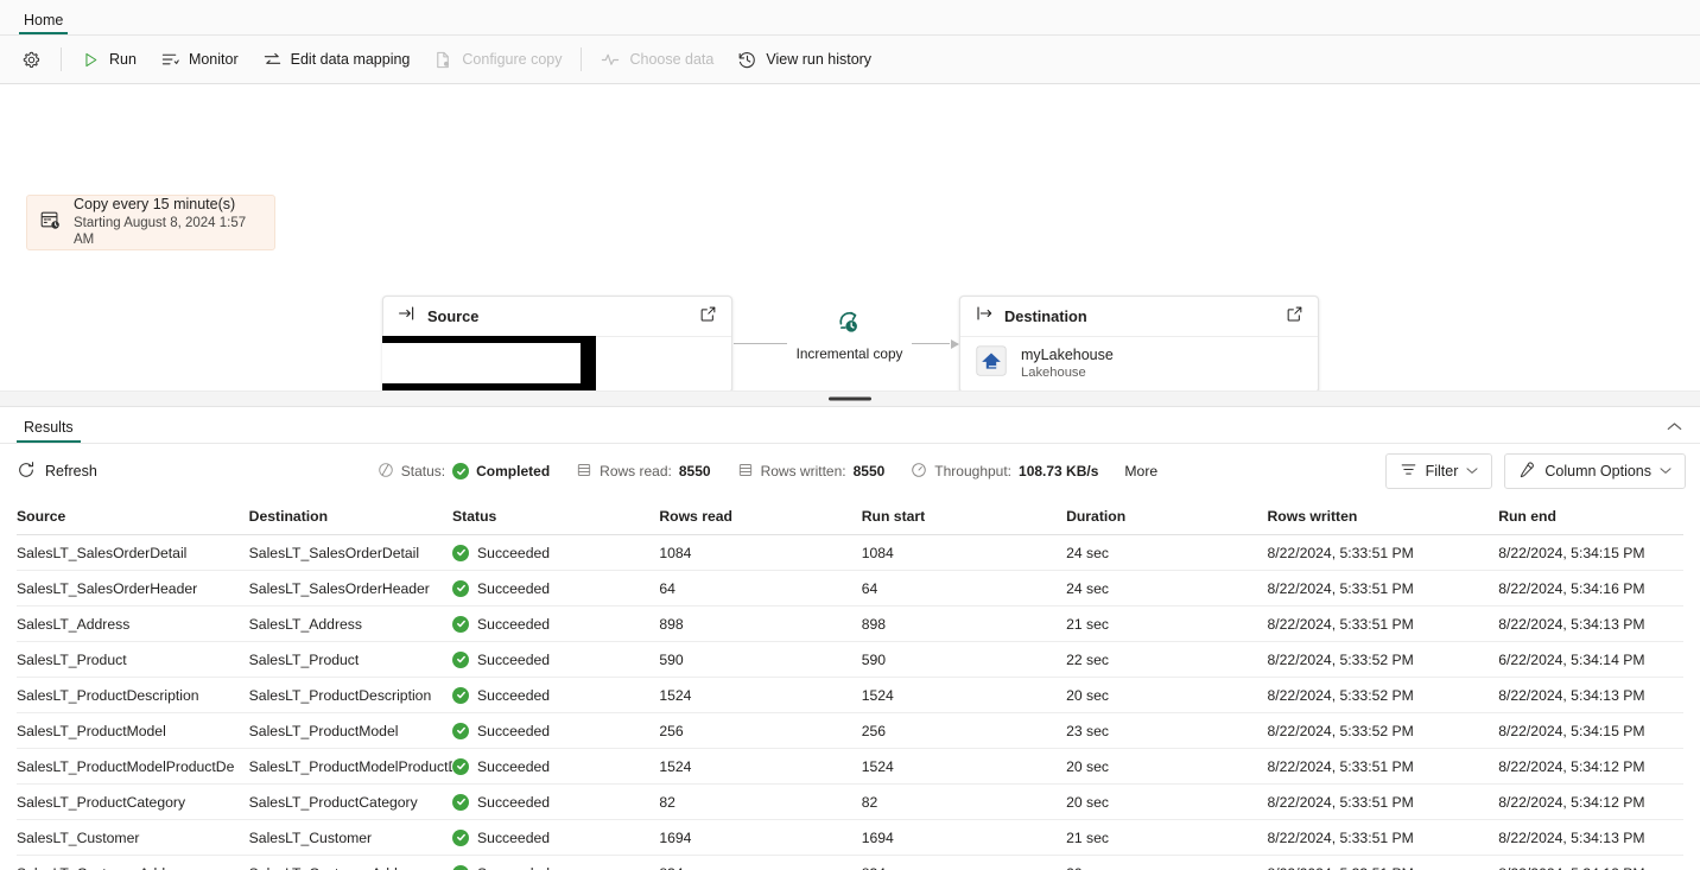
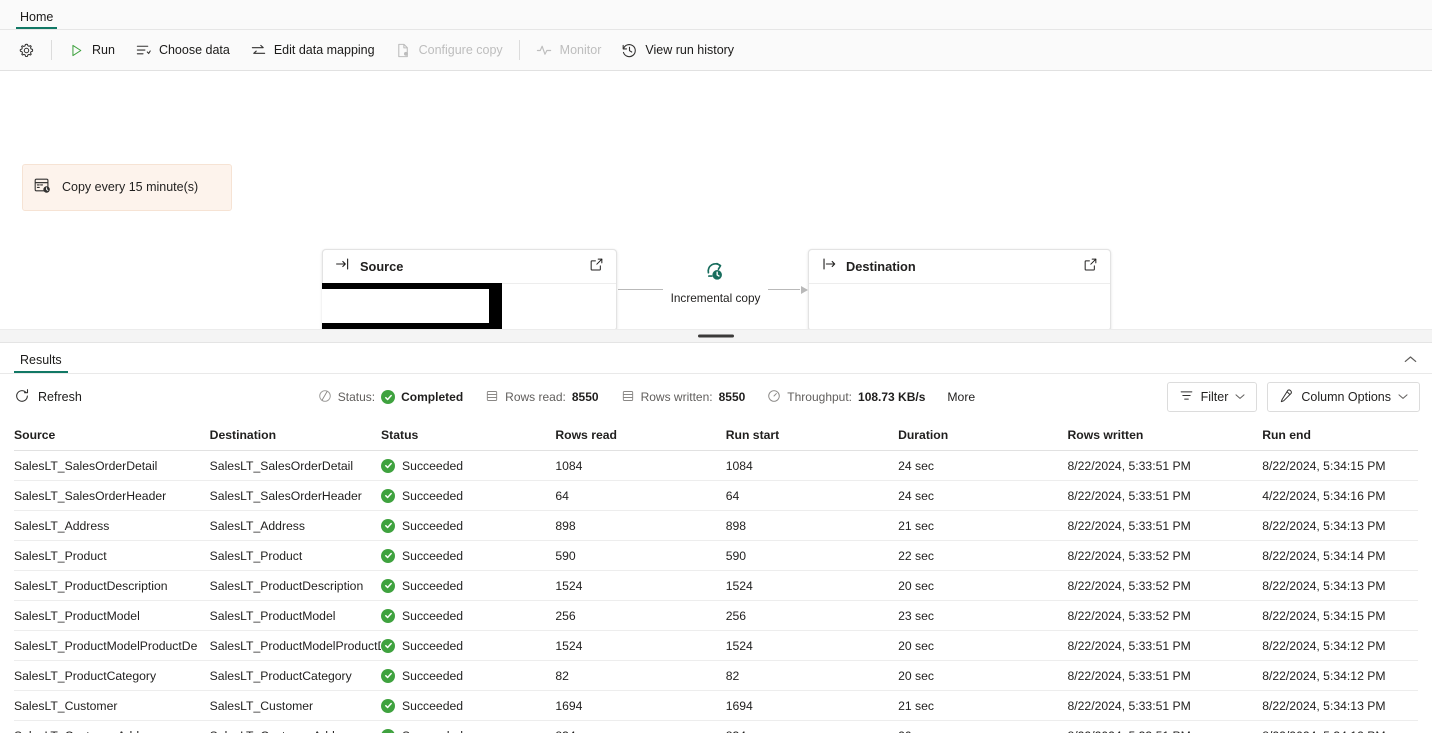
  Home
  Run
- Monitor
+ Choose data
  Edit data mapping
  Configure copy
- Choose data
+ Monitor
  View run history
  Copy every 15 minute(s)
- Starting August 8, 2024 1:57 AM
  Incremental copy
  Source
  Destination
- myLakehouse
- Lakehouse
  Results
  Refresh
  Status:
  Completed
  Rows read:
  8550
  Rows written:
  8550
  Throughput:
  108.73 KB/s
  More
  Filter
  Column Options
  Source
  Destination
  Status
  Rows read
  Run start
  Duration
  Rows written
  Run end
  SalesLT_SalesOrderDetail
  SalesLT_SalesOrderDetail
  Succeeded
  1084
  1084
  24 sec
  8/22/2024, 5:33:51 PM
  8/22/2024, 5:34:15 PM
  SalesLT_SalesOrderHeader
  SalesLT_SalesOrderHeader
  Succeeded
  64
  64
  24 sec
  8/22/2024, 5:33:51 PM
- 8/22/2024, 5:34:16 PM
+ 4/22/2024, 5:34:16 PM
  SalesLT_Address
  SalesLT_Address
  Succeeded
  898
  898
  21 sec
  8/22/2024, 5:33:51 PM
  8/22/2024, 5:34:13 PM
  SalesLT_Product
  SalesLT_Product
  Succeeded
  590
  590
  22 sec
  8/22/2024, 5:33:52 PM
- 6/22/2024, 5:34:14 PM
+ 8/22/2024, 5:34:14 PM
  SalesLT_ProductDescription
  SalesLT_ProductDescription
  Succeeded
  1524
  1524
  20 sec
  8/22/2024, 5:33:52 PM
  8/22/2024, 5:34:13 PM
  SalesLT_ProductModel
  SalesLT_ProductModel
  Succeeded
  256
  256
  23 sec
  8/22/2024, 5:33:52 PM
  8/22/2024, 5:34:15 PM
  SalesLT_ProductModelProductDe
  SalesLT_ProductModelProduct
  Succeeded
  1524
  1524
  20 sec
  8/22/2024, 5:33:51 PM
  8/22/2024, 5:34:12 PM
  SalesLT_ProductCategory
  SalesLT_ProductCategory
  Succeeded
  82
  82
  20 sec
  8/22/2024, 5:33:51 PM
  8/22/2024, 5:34:12 PM
  SalesLT_Customer
  SalesLT_Customer
  Succeeded
  1694
  1694
  21 sec
  8/22/2024, 5:33:51 PM
  8/22/2024, 5:34:13 PM
